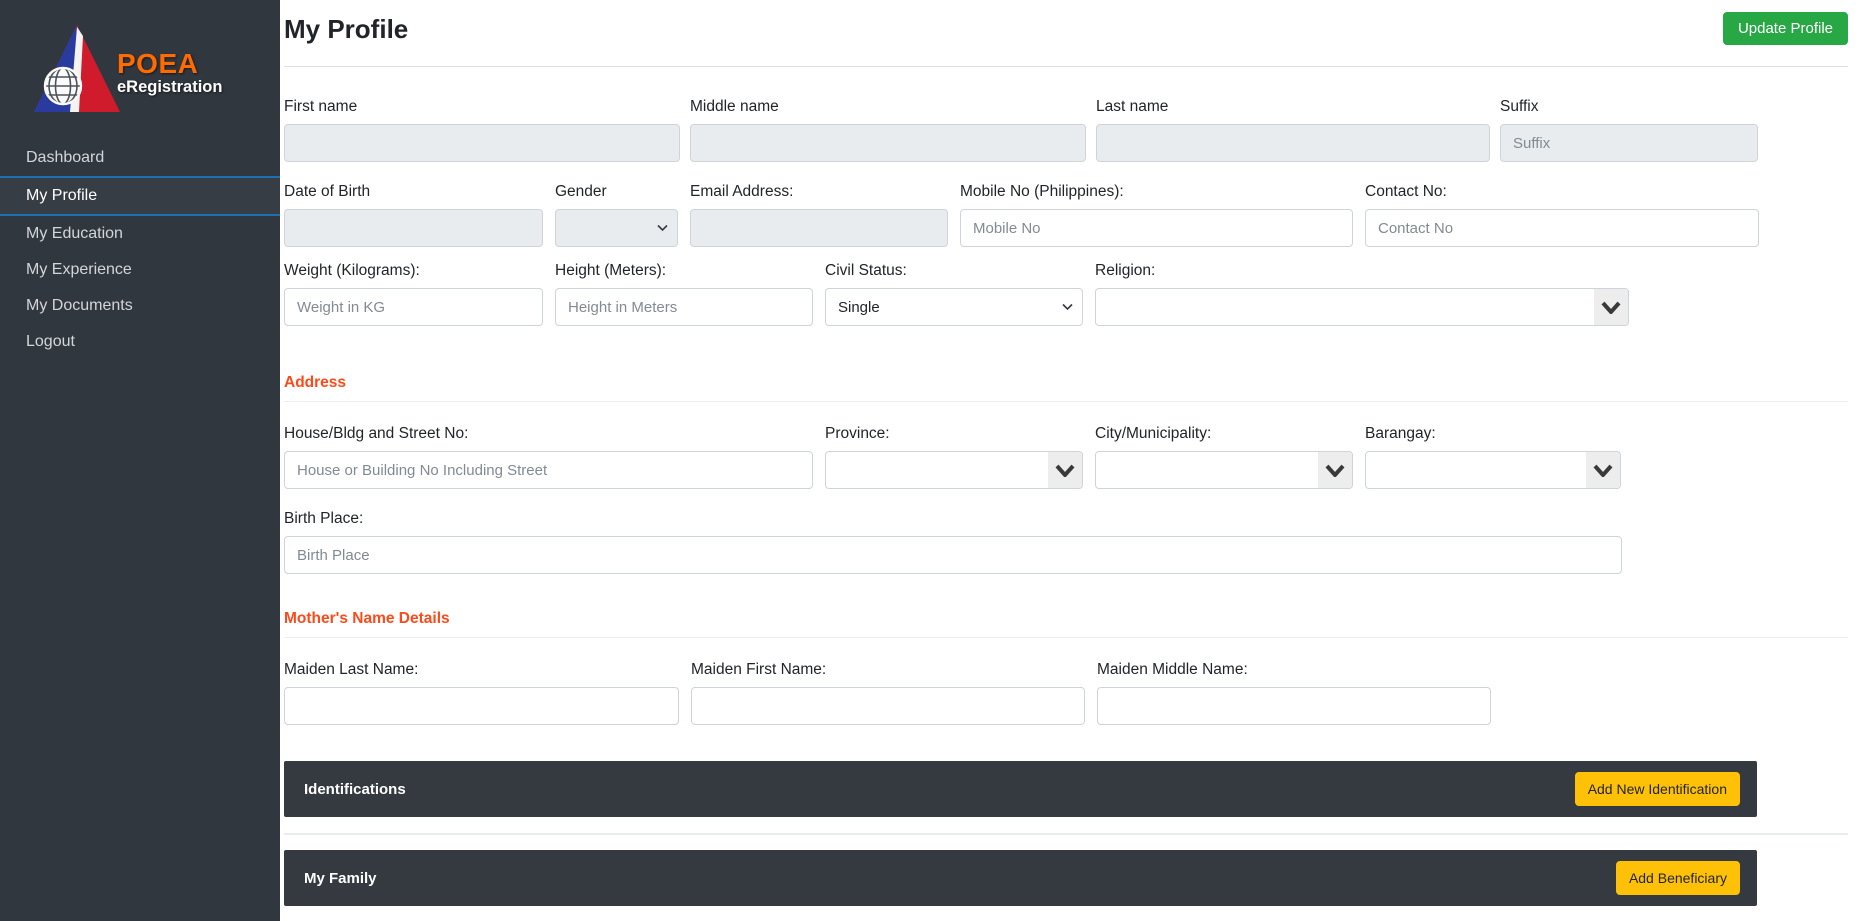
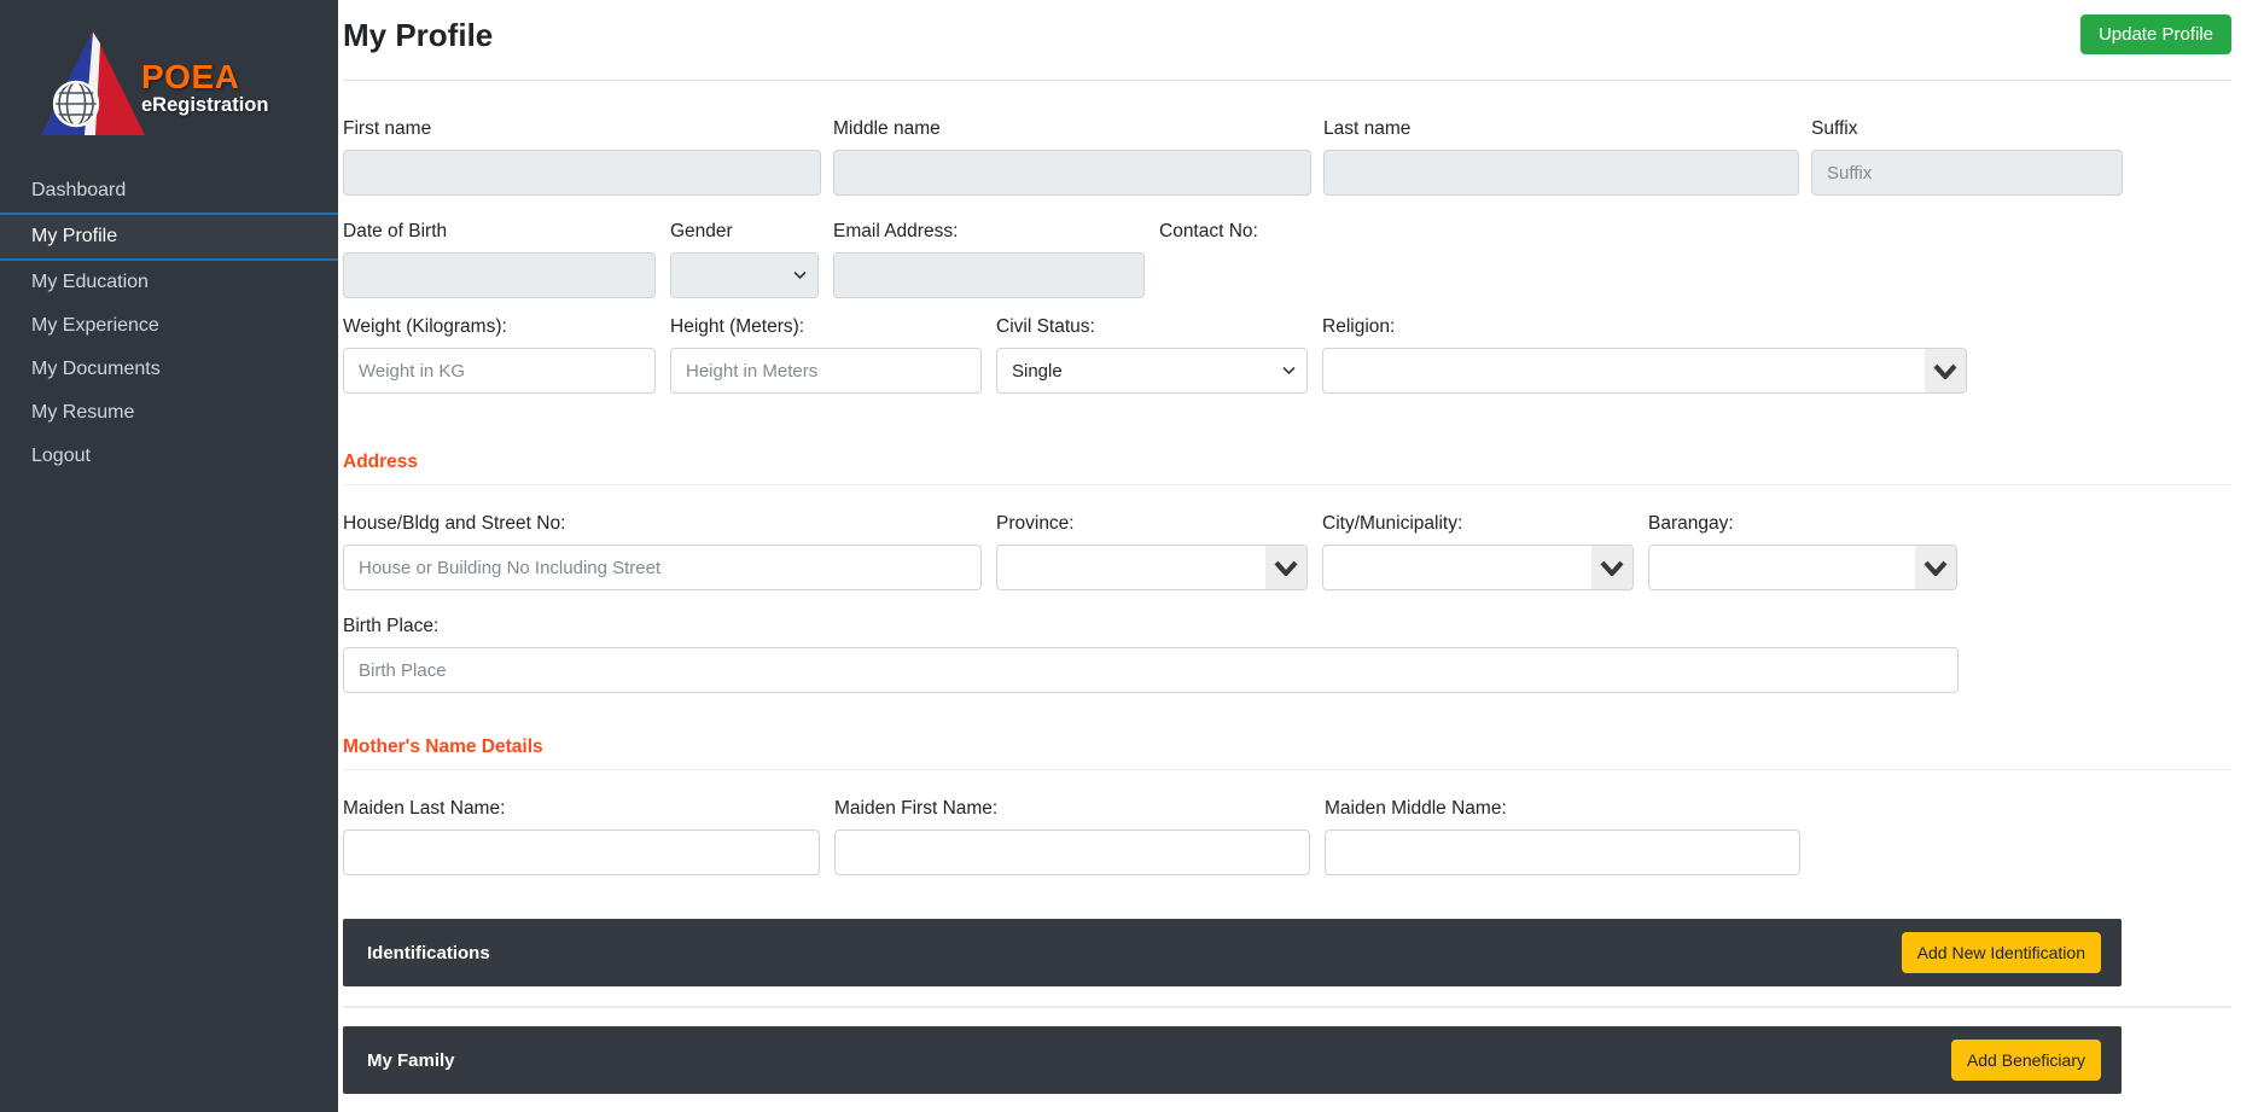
  POEA
  eRegistration
  Dashboard
  My Profile
  My Education
  My Experience
  My Documents
+ My Resume
  Logout
  My Profile
  Update Profile
  First name
  Middle name
  Last name
  Suffix
  Suffix
  Date of Birth
  Gender
  Email Address:
- Mobile No (Philippines):
- Mobile No
  Contact No:
- Contact No
  Weight (Kilograms):
  Weight in KG
  Height (Meters):
  Height in Meters
  Civil Status:
  Single
  Religion:
  Address
  House/Bldg and Street No:
  House or Building No Including Street
  Province:
  City/Municipality:
  Barangay:
  Birth Place:
  Birth Place
  Mother's Name Details
  Maiden Last Name:
  Maiden First Name:
  Maiden Middle Name:
  Identifications
  Add New Identification
  My Family
  Add Beneficiary
